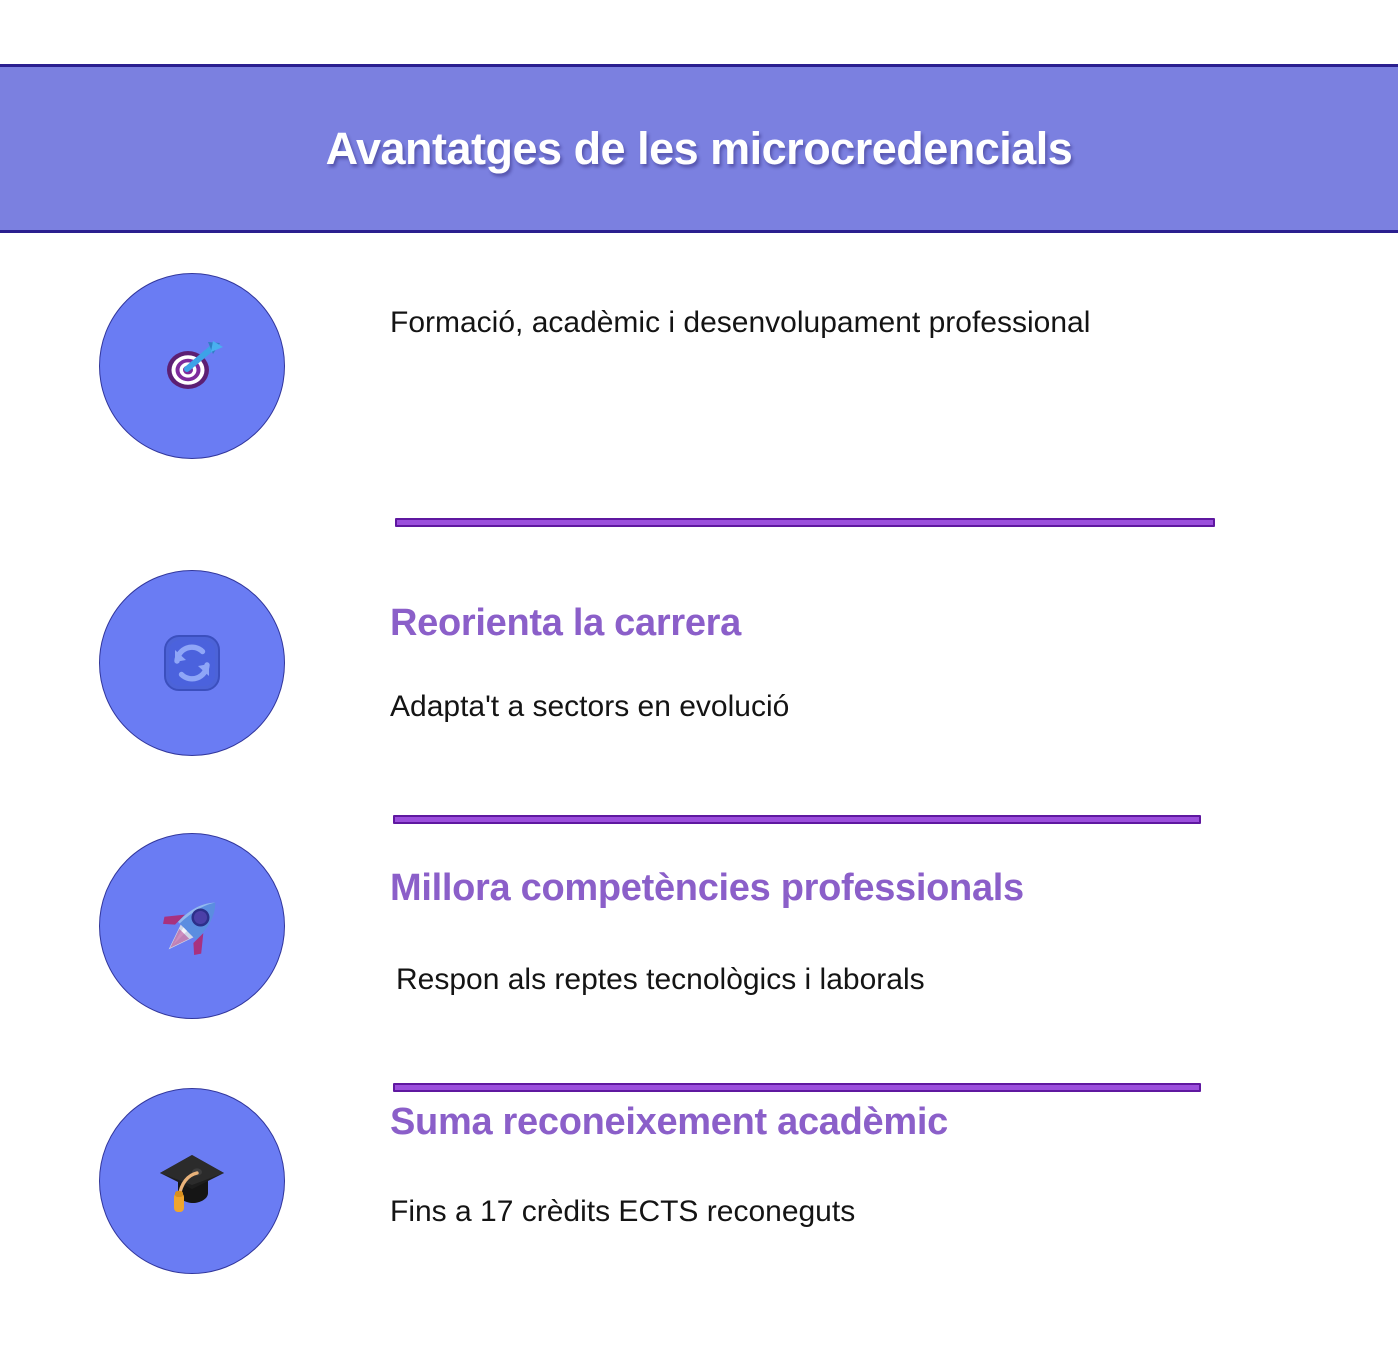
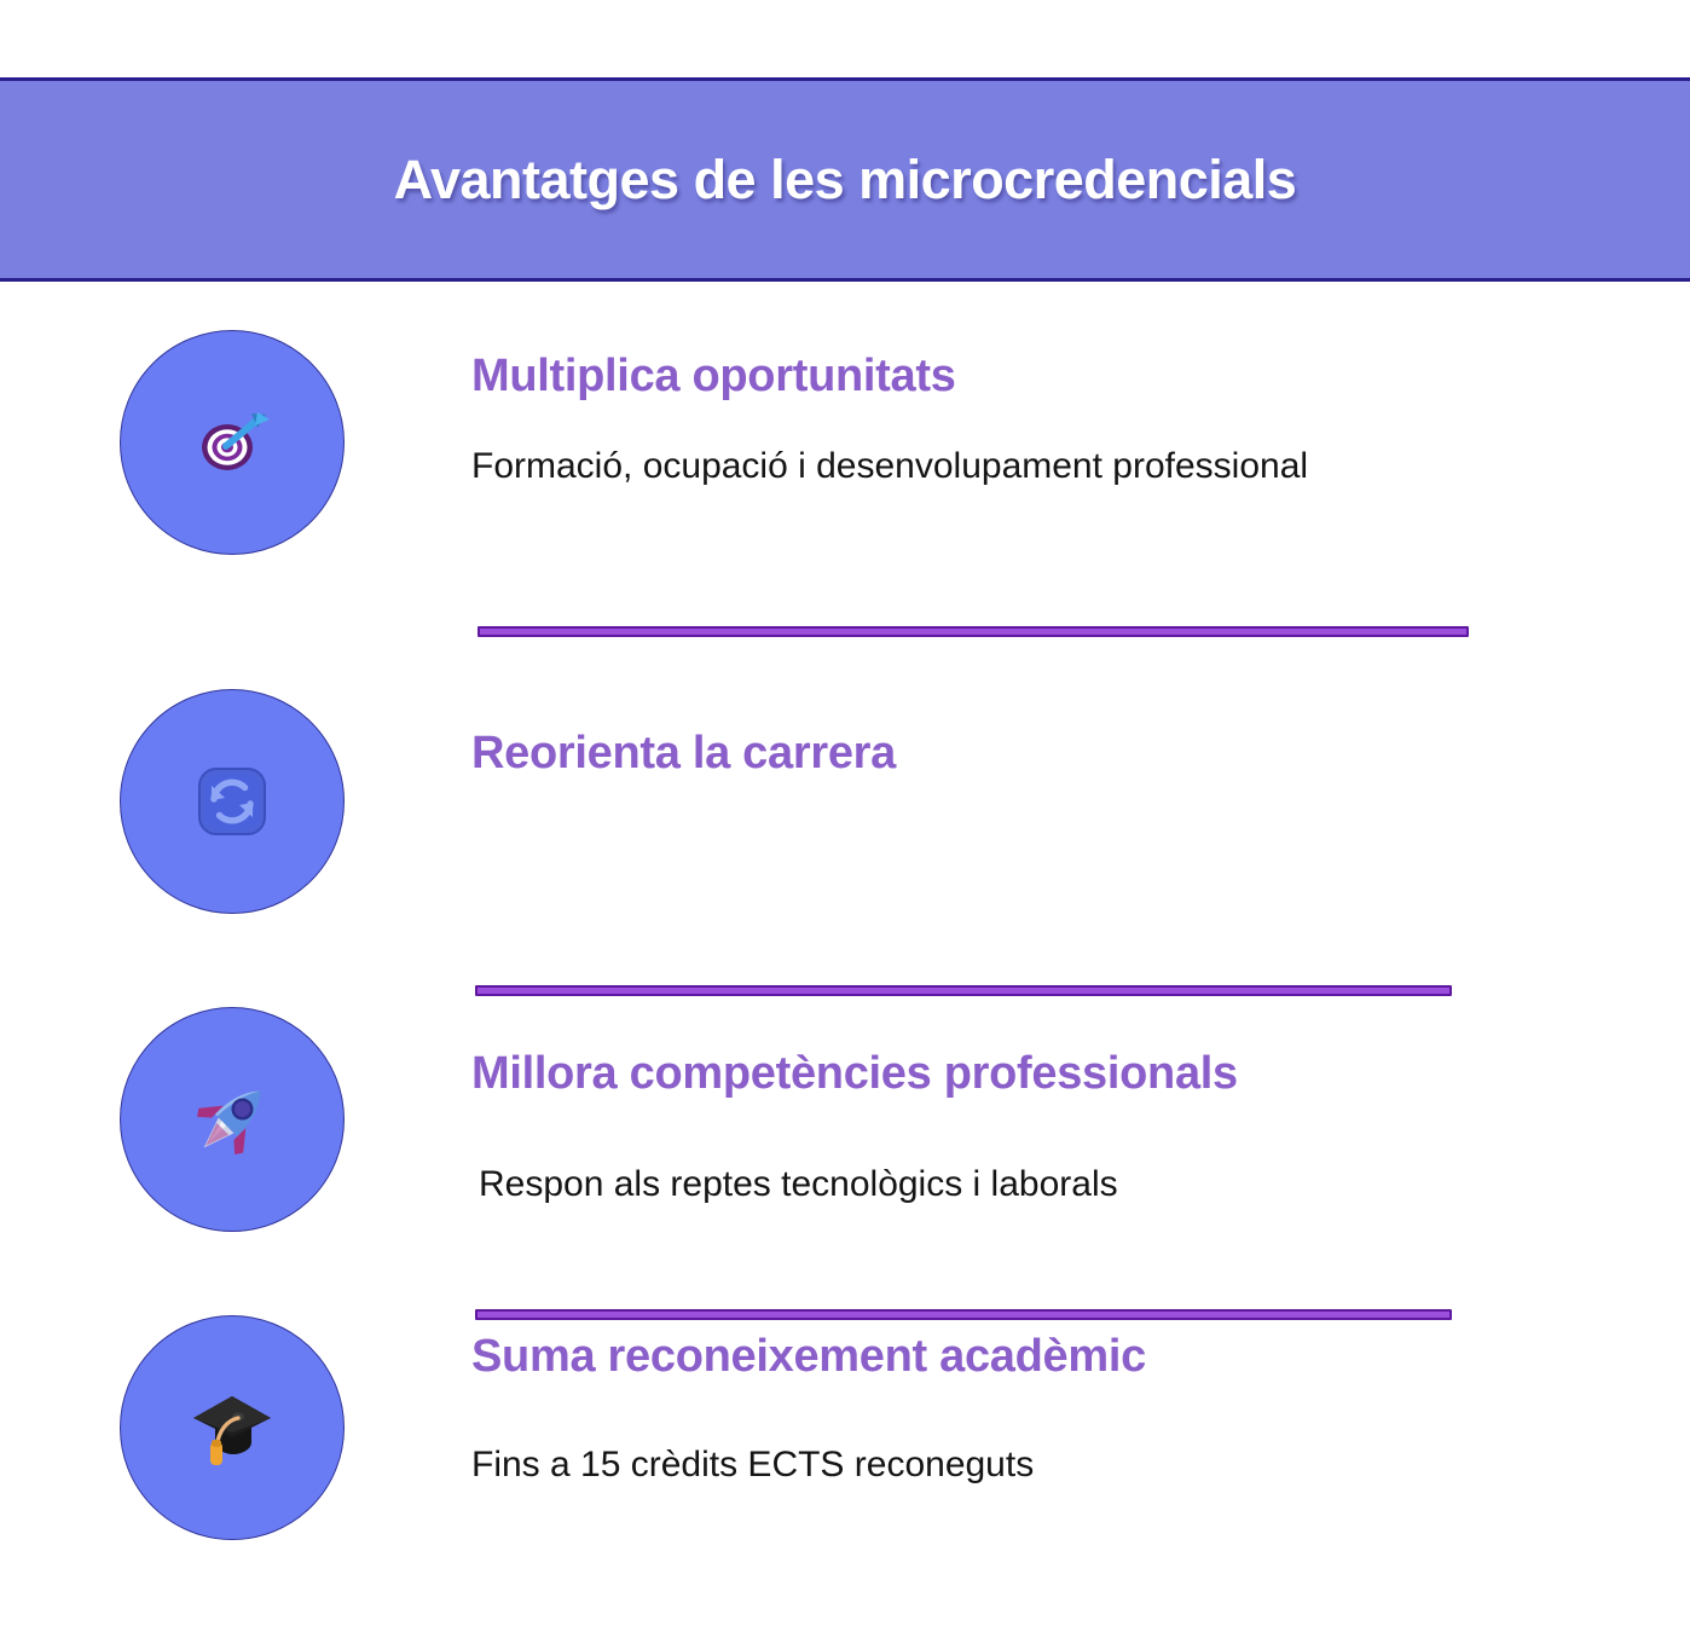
  Avantatges de les microcredencials
+ Multiplica oportunitats
- Formació, acadèmic i desenvolupament professional
+ Formació, ocupació i desenvolupament professional
  Reorienta la carrera
- Adapta't a sectors en evolució
  Millora competències professionals
  Respon als reptes tecnològics i laborals
  Suma reconeixement acadèmic
- Fins a 17 crèdits ECTS reconeguts
+ Fins a 15 crèdits ECTS reconeguts
